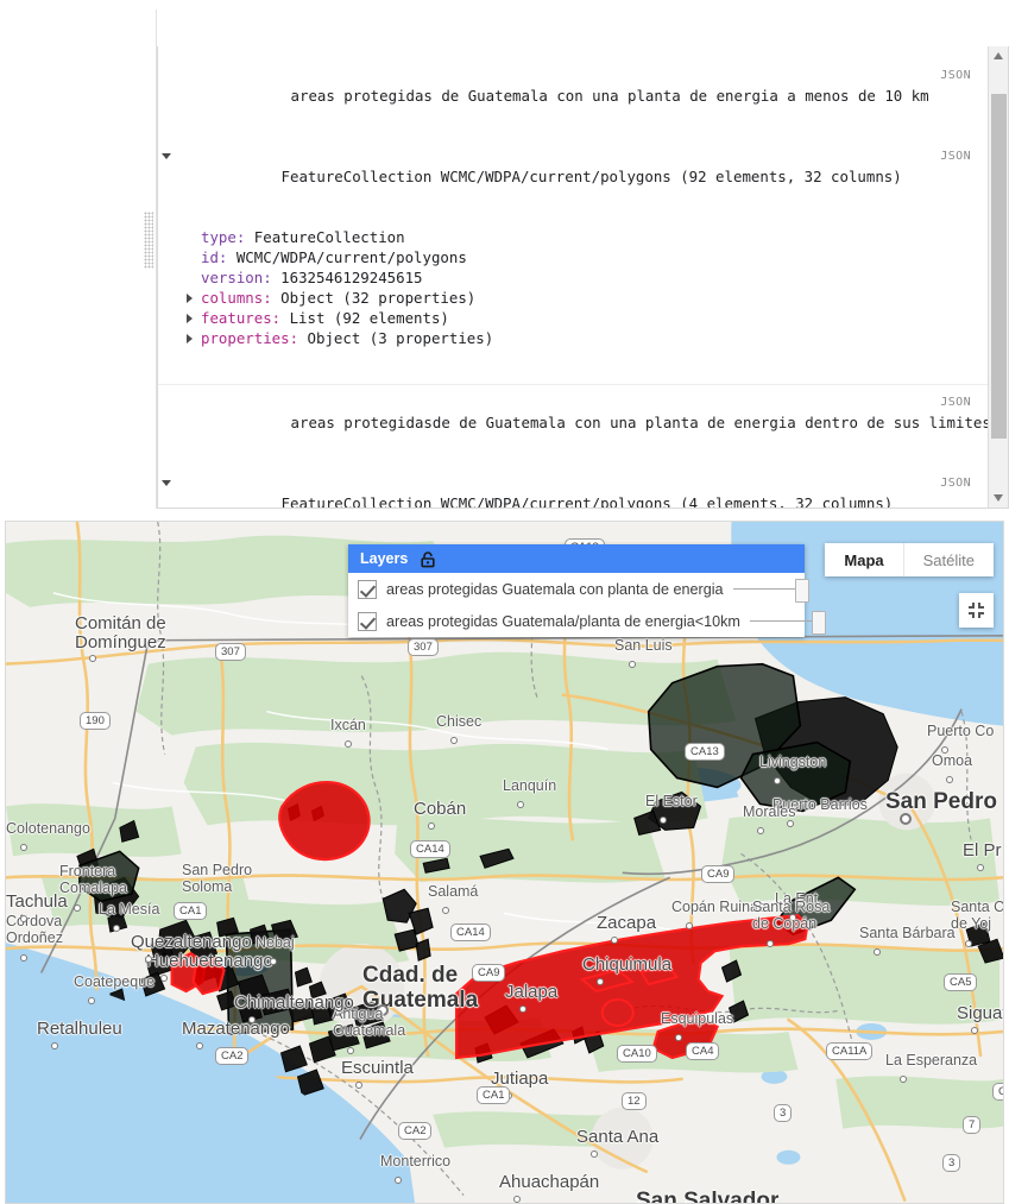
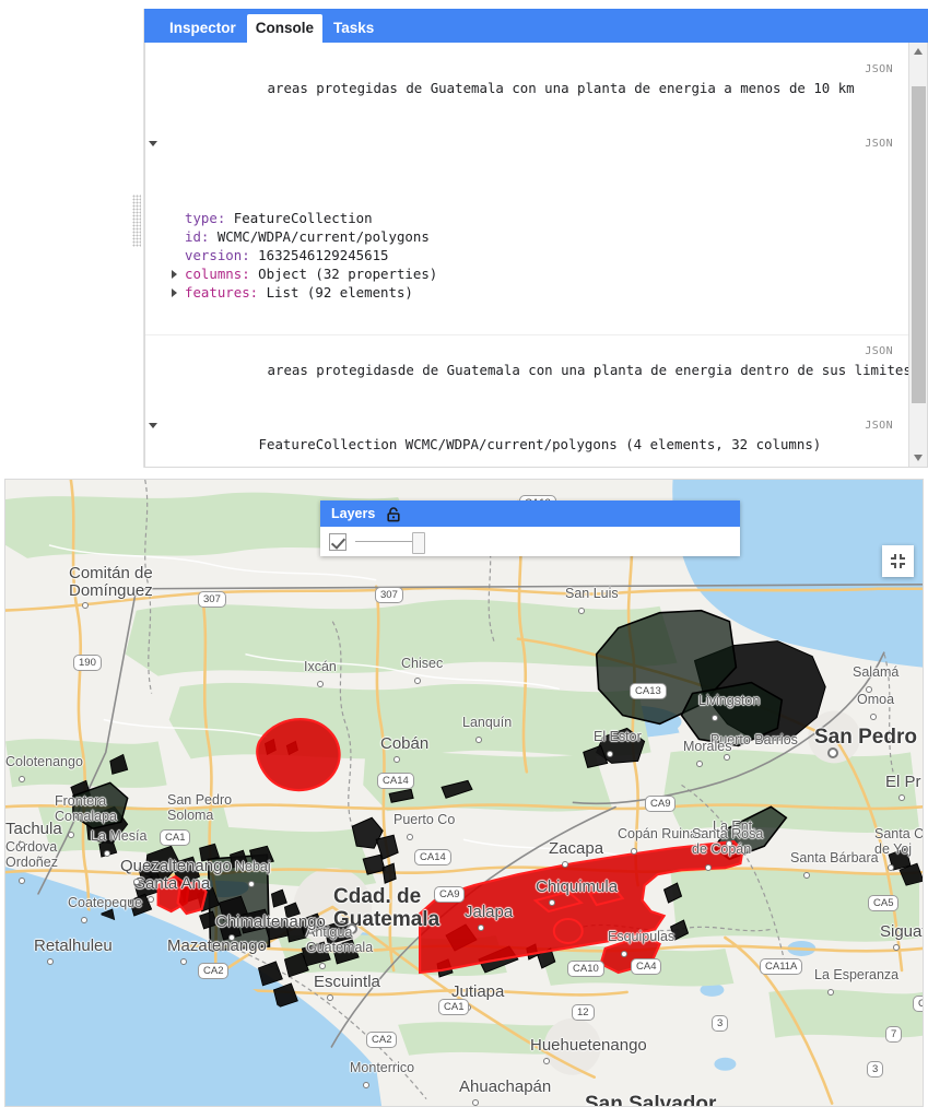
+ Inspector
+ Console
+ Tasks
  areas protegidas de Guatemala con una planta de energia a menos de 10 km
  JSON
- FeatureCollection WCMC/WDPA/current/polygons (92 elements, 32 columns)
  JSON
  type: FeatureCollection
  id: WCMC/WDPA/current/polygons
  version: 1632546129245615
  columns: Object (32 properties)
  features: List (92 elements)
- properties: Object (3 properties)
  areas protegidasde de Guatemala con una planta de energia dentro de sus limite
  JSON
  FeatureCollection WCMC/WDPA/current/polygons (4 elements, 32 columns)
  JSON
  Comitán de
  Domínguez
  Frontera
  Comalapa
  La Mesía
  San Pedro
  Soloma
- Huehuetenango
+ Santa Ana
  Nebaj
  Ixcán
  Chisec
  Lanquín
  Cobán
- Salamá
+ Puerto Co
  San Luis
  Livingston
  Puerto Barrios
  Morales
  El Estor
- Puerto Co
+ Salamá
  Omoa
  San Pedro
  El Pr
  La Ent.
  Zacapa
  Chiquimula
  Copán Ruinas
  Santa Rosa
  de Copán
  Santa Bárbara
  Santa C
  de Yoj
  Sigua
  Cdad. de
  Guatemala
  Jalapa
  Jutiapa
  Esquipulas
  La Esperanza
- Santa Ana
+ Huehuetenango
  Ahuachapán
  San Salvador
  Monterrico
  Escuintla
  Antigua
  Guatemala
  Chimaltenango
  Mazatenango
  Retalhuleu
  Coatepeque
  Quezaltenango
  Crdova
  Ordoñez
  Tachula
  Colotenango
  307
  307
  190
  CA1
  CA14
  CA14
  CA13
  CA9
  CA9
  CA5
  CA10
  CA4
  CA11A
  CA1
  CA2
  CA2
  12
  3
  7
  3
  C
  Layers
- areas protegidas Guatemala con planta de energia
- areas protegidas Guatemala/planta de energia<10km
- Mapa
- Satélite
